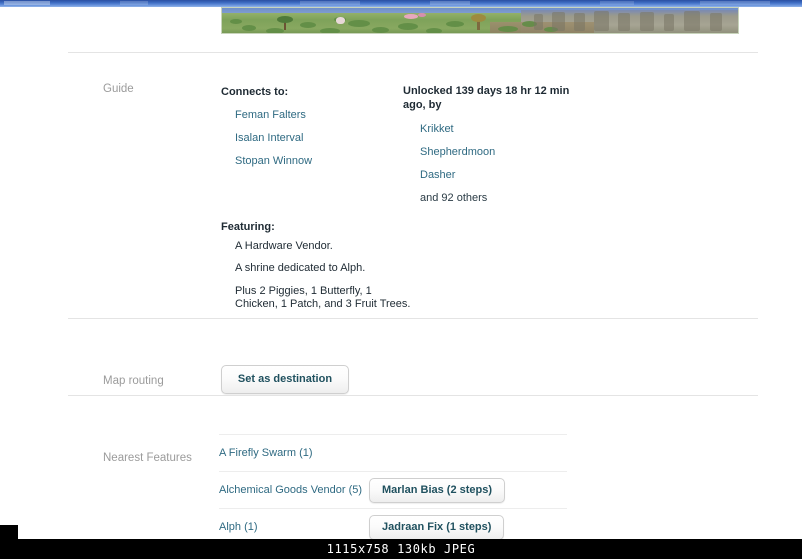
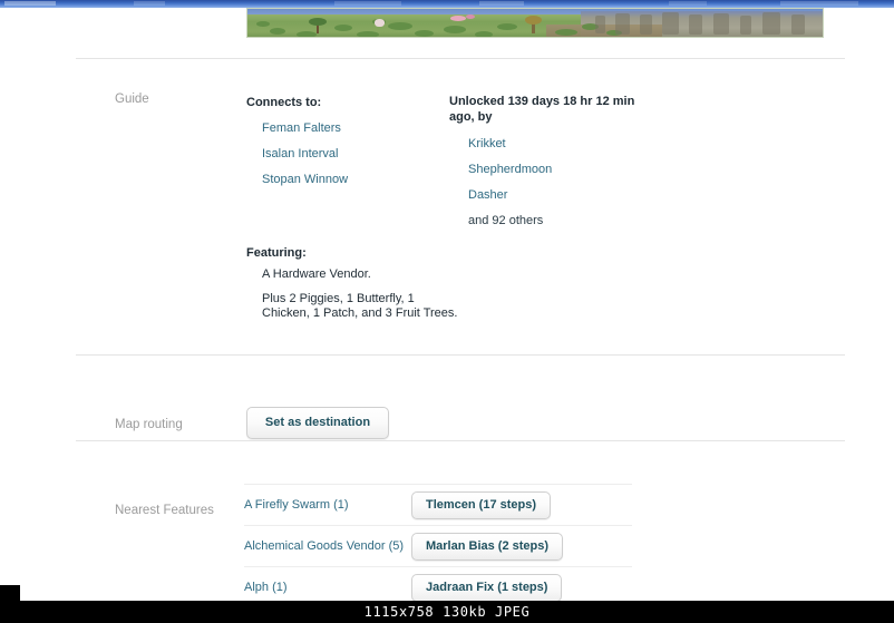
  Guide
  Connects to:
  Feman Falters
  Isalan Interval
  Stopan Winnow
  Unlocked 139 days 18 hr 12 min ago, by
  Krikket
  Shepherdmoon
  Dasher
  and 92 others
  Featuring:
  A Hardware Vendor.
- A shrine dedicated to Alph.
  Plus 2 Piggies, 1 Butterfly, 1 Chicken, 1 Patch, and 3 Fruit Trees.
  Map routing
  Set as destination
  Nearest Features
  A Firefly Swarm (1)
+ Tlemcen (17 steps)
  Alchemical Goods Vendor (5)
  Marlan Bias (2 steps)
  Alph (1)
  Jadraan Fix (1 steps)
  1115x758 130kb JPEG
